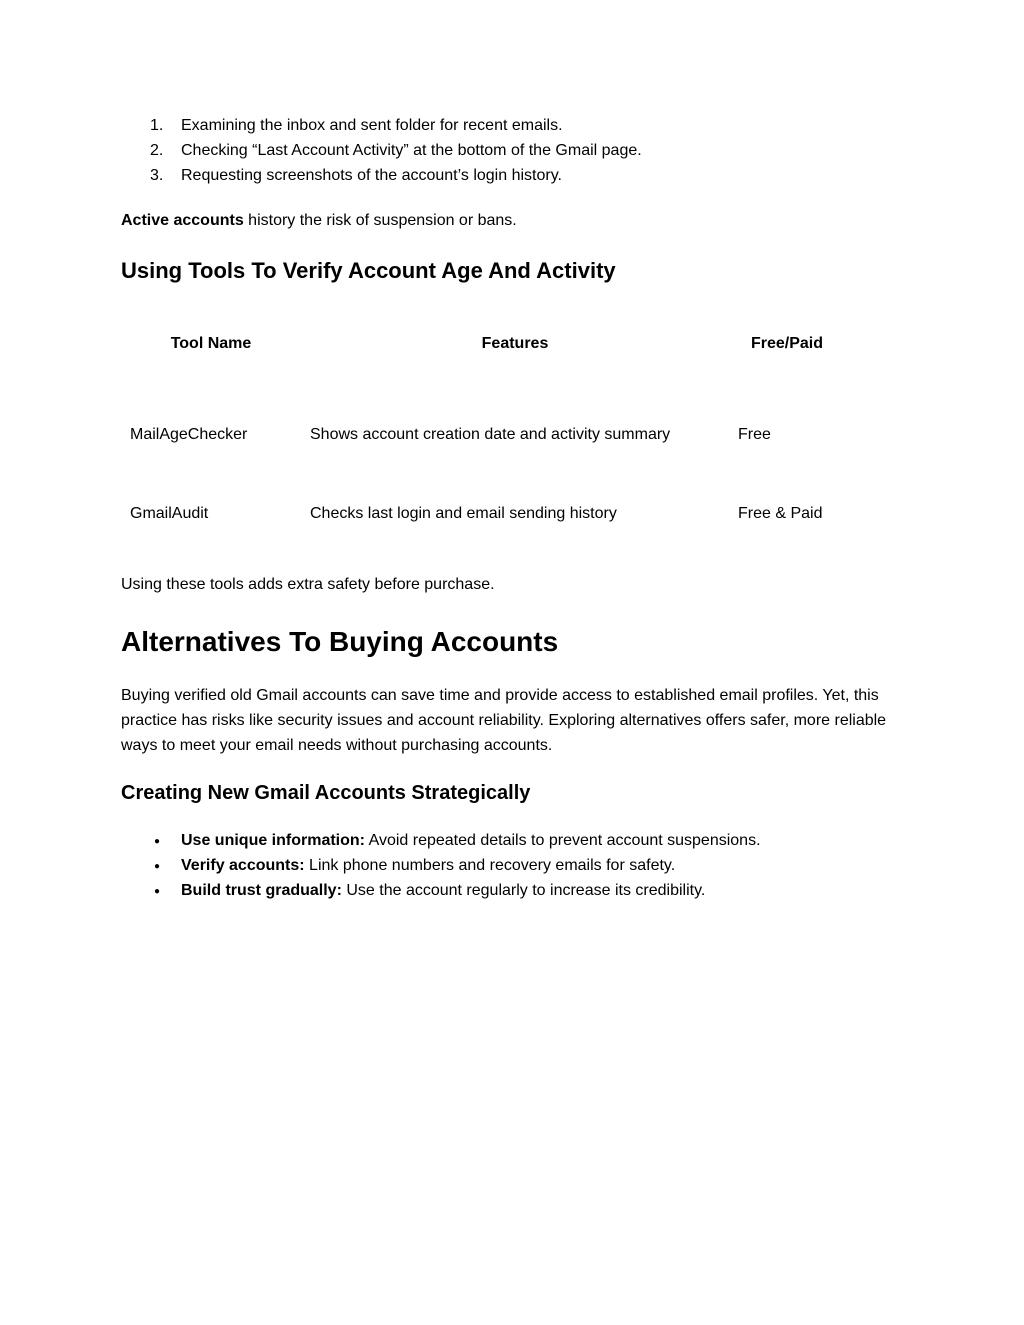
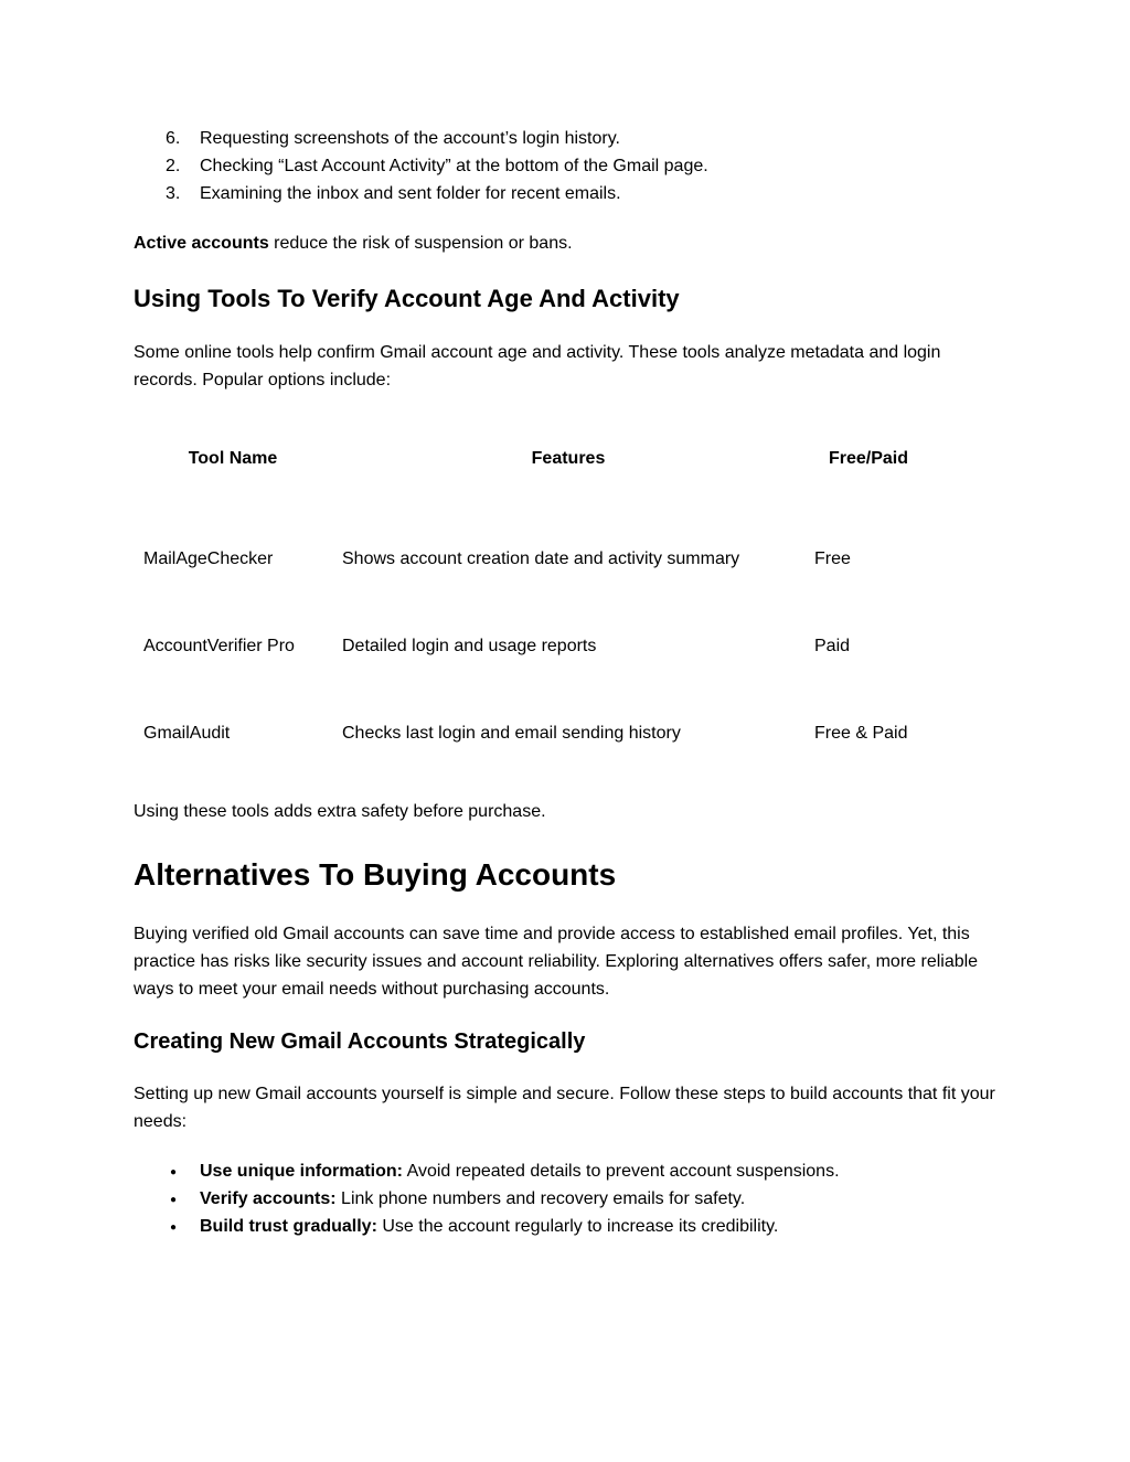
- 1.
+ 6.
- Examining the inbox and sent folder for recent emails.
+ Requesting screenshots of the account’s login history.
  2.
  Checking “Last Account Activity” at the bottom of the Gmail page.
  3.
- Requesting screenshots of the account’s login history.
+ Examining the inbox and sent folder for recent emails.
- Active accounts history the risk of suspension or bans.
+ Active accounts reduce the risk of suspension or bans.
  Using Tools To Verify Account Age And Activity
+ Some online tools help confirm Gmail account age and activity. These tools analyze metadata and login records. Popular options include:
  Tool Name	Features	Free/Paid
  MailAgeChecker	Shows account creation date and activity summary	Free
+ AccountVerifier Pro	Detailed login and usage reports	Paid
  GmailAudit	Checks last login and email sending history	Free & Paid
  Using these tools adds extra safety before purchase.
  Alternatives To Buying Accounts
  Buying verified old Gmail accounts can save time and provide access to established email profiles. Yet, this practice has risks like security issues and account reliability. Exploring alternatives offers safer, more reliable ways to meet your email needs without purchasing accounts.
  Creating New Gmail Accounts Strategically
+ Setting up new Gmail accounts yourself is simple and secure. Follow these steps to build accounts that fit your needs:
  ●
  Use unique information: Avoid repeated details to prevent account suspensions.
  ●
  Verify accounts: Link phone numbers and recovery emails for safety.
  ●
  Build trust gradually: Use the account regularly to increase its credibility.
